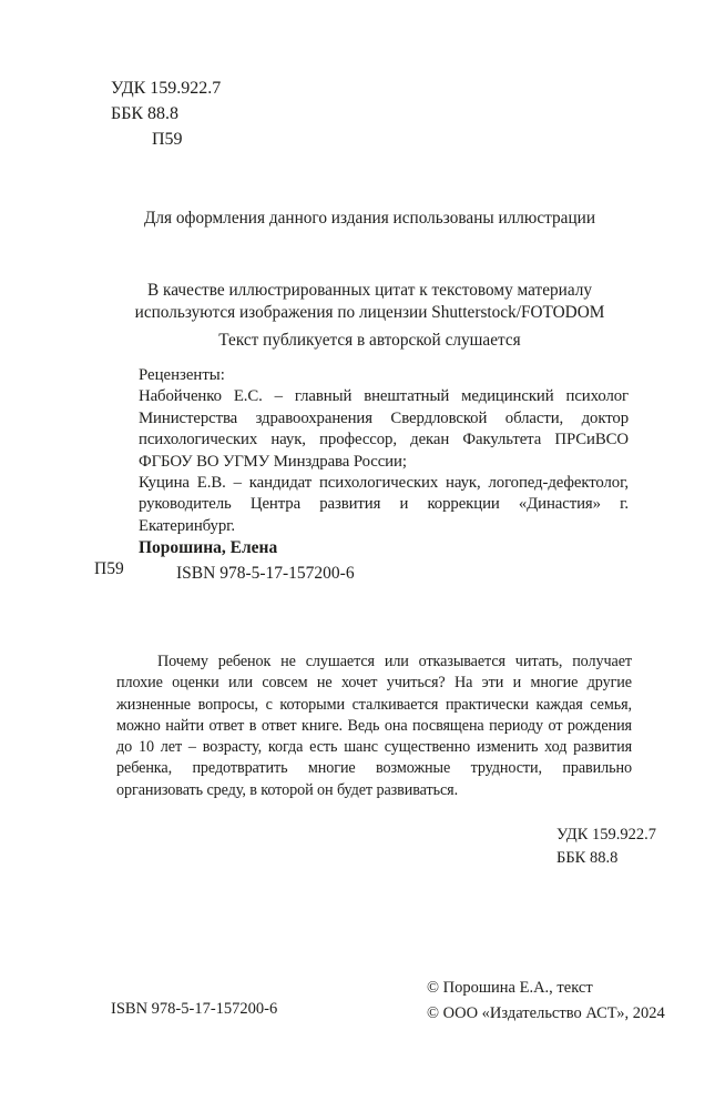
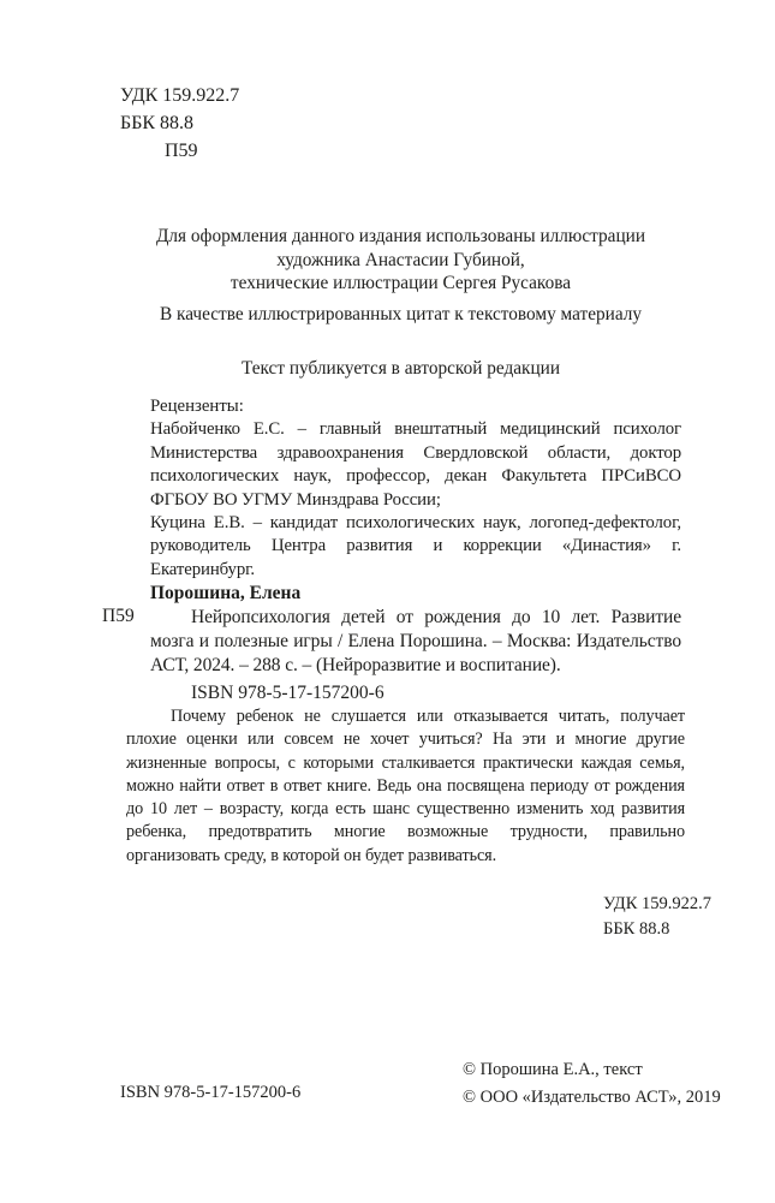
  УДК 159.922.7
  ББК 88.8
  П59
  Для оформления данного издания использованы иллюстрации
+ художника Анастасии Губиной,
+ технические иллюстрации Сергея Русакова
  В качестве иллюстрированных цитат к текстовому материалу
- используются изображения по лицензии Shutterstock/FOTODOM
- Текст публикуется в авторской слушается
+ Текст публикуется в авторской редакции
  Рецензенты:
  Набойченко Е.С. – главный внештатный медицинский психолог Министерства здравоохранения Свердловской области, доктор психологических наук, профессор, декан Факультета ПРСиВСО ФГБОУ ВО УГМУ Минздрава России;
  Куцина Е.В. – кандидат психологических наук, логопед-дефектолог, руководитель Центра развития и коррекции «Династия» г. Екатеринбург.
  П59
  Порошина, Елена
+ Нейропсихология детей от рождения до 10 лет. Развитие мозга и полезные игры / Елена Порошина. – Москва: Издательство АСТ, 2024. – 288 с. – (Нейроразвитие и воспитание).
  ISBN 978-5-17-157200-6
  Почему ребенок не слушается или отказывается читать, получает плохие оценки или совсем не хочет учиться? На эти и многие другие жизненные вопросы, с которыми сталкивается практически каждая семья, можно найти ответ в ответ книге. Ведь она посвящена периоду от рождения до 10 лет – возрасту, когда есть шанс существенно изменить ход развития ребенка, предотвратить многие возможные трудности, правильно организовать среду, в которой он будет развиваться.
  УДК 159.922.7
  ББК 88.8
  ISBN 978-5-17-157200-6
  © Порошина Е.А., текст
- © ООО «Издательство АСТ», 2024
+ © ООО «Издательство АСТ», 2019
